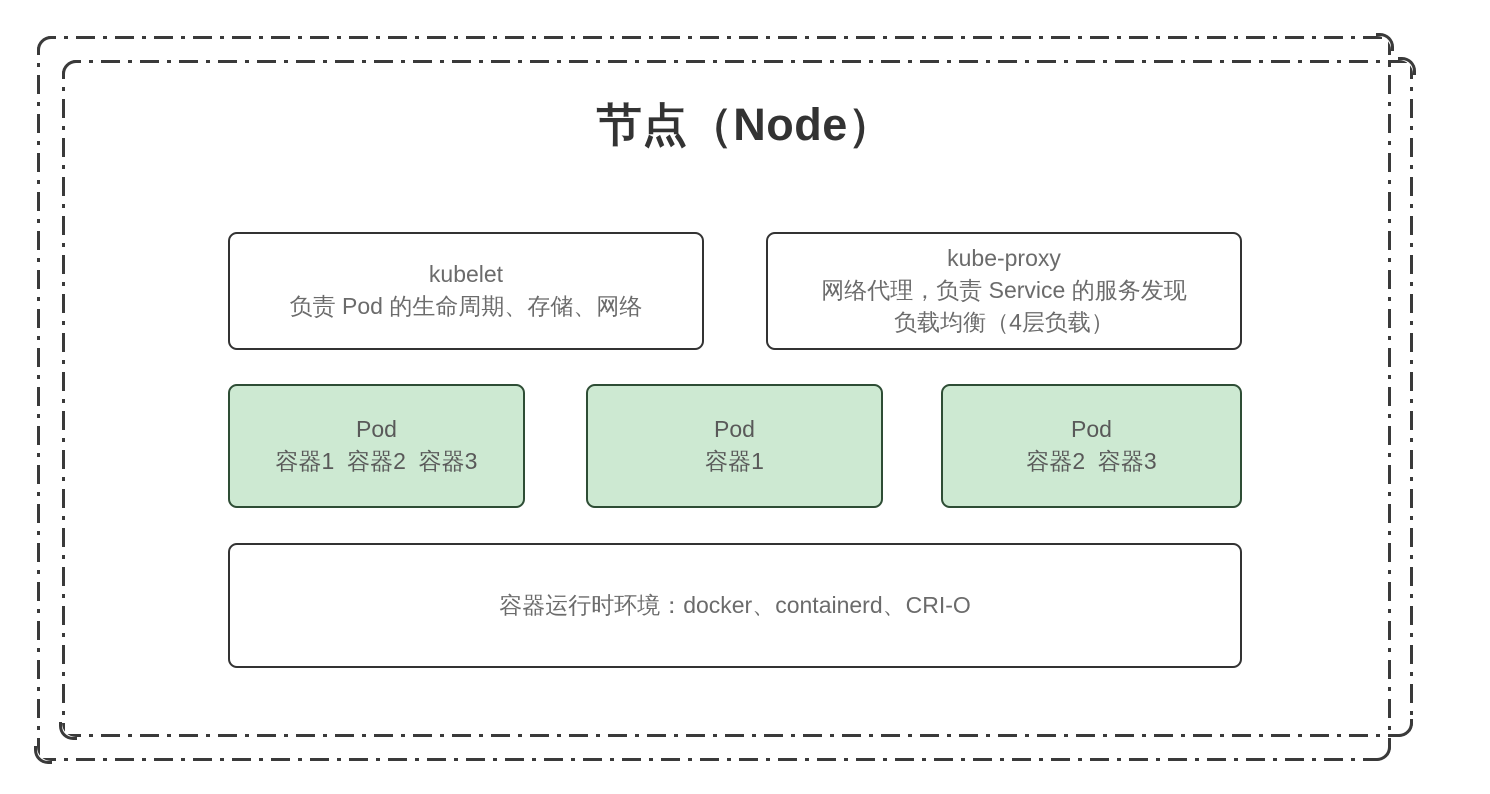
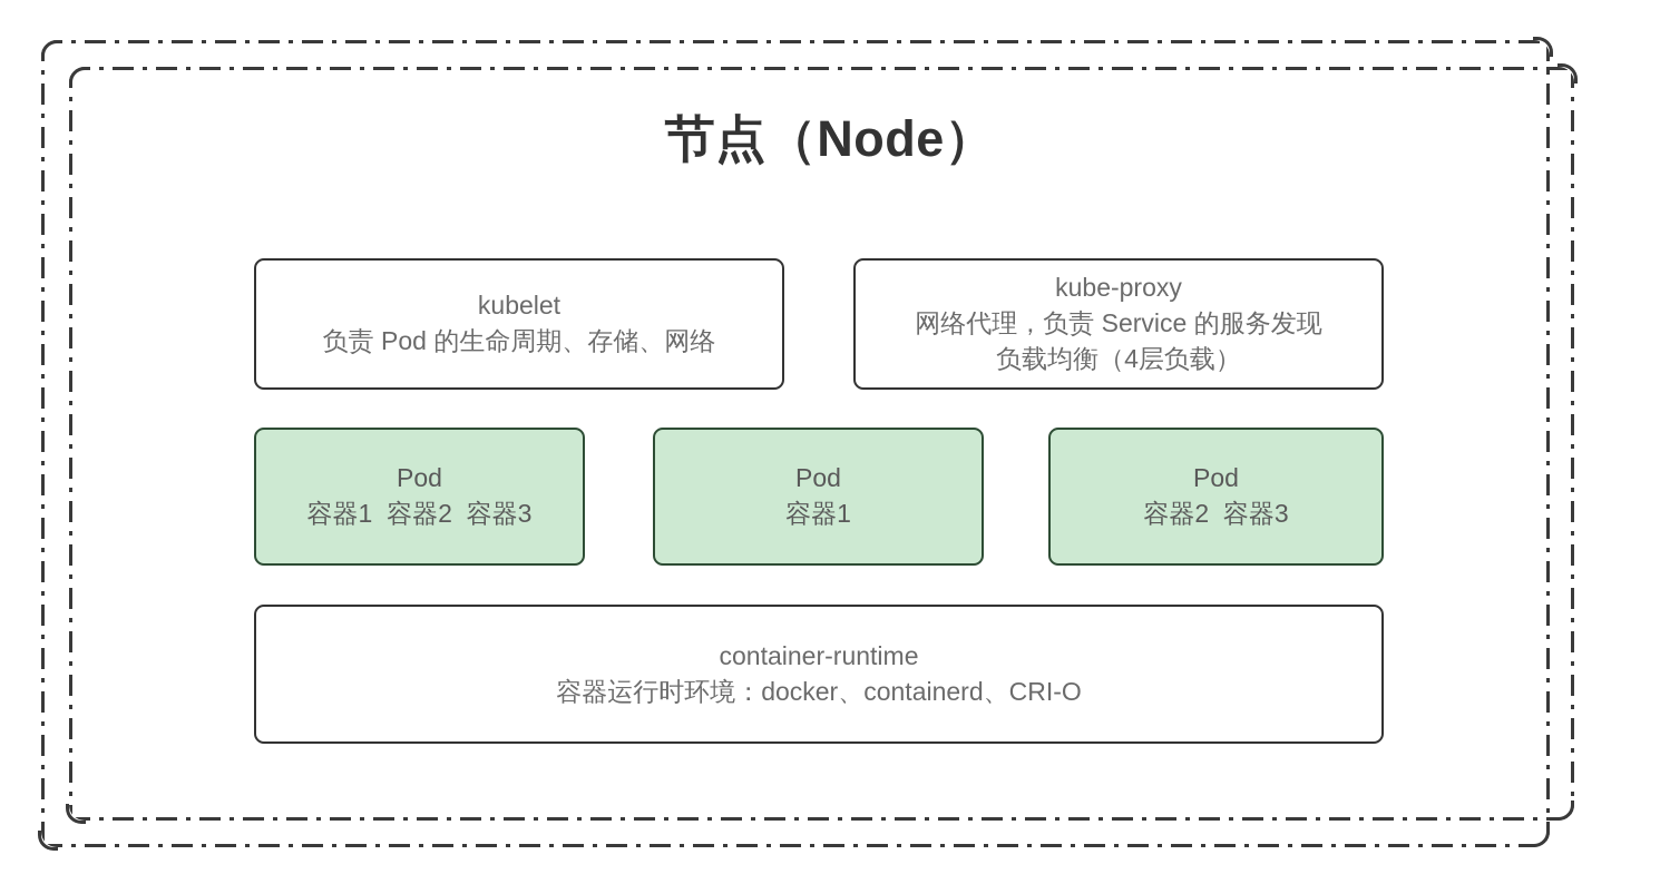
  节点（Node）
  kubelet
  负责 Pod 的生命周期、存储、网络
  kube-proxy
  网络代理，负责 Service 的服务发现
  负载均衡（4层负载）
  Pod
  容器1 容器2 容器3
  Pod
  容器1
  Pod
  容器2 容器3
+ container-runtime
  容器运行时环境：docker、containerd、CRI-O
